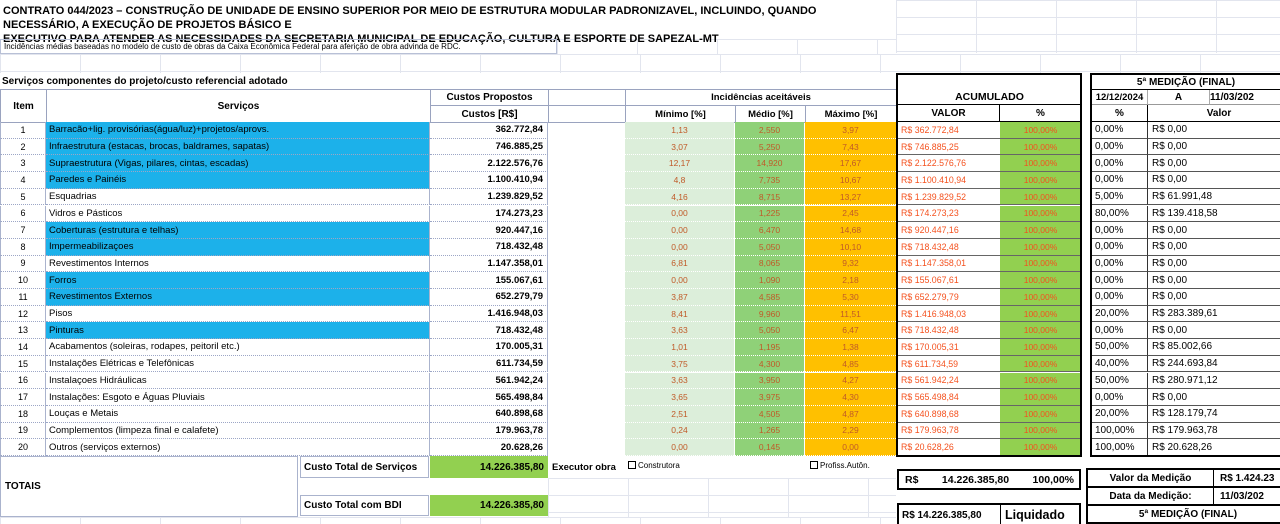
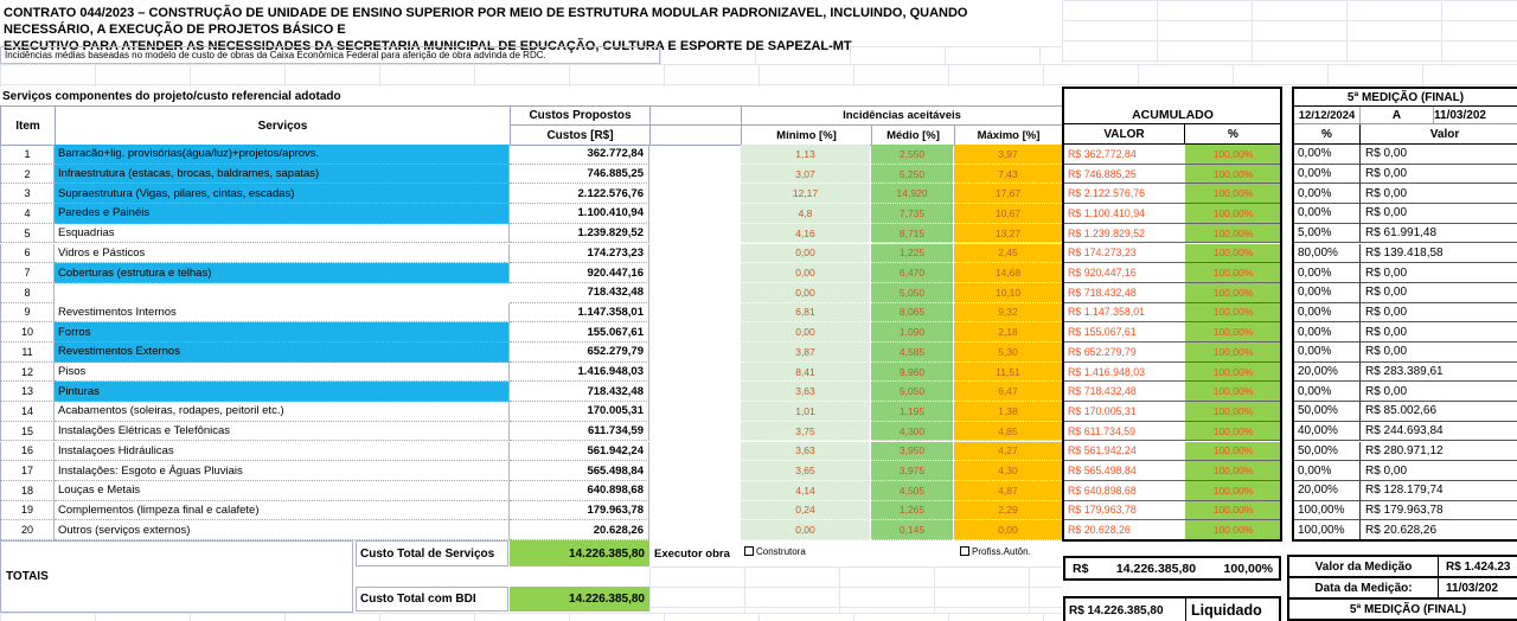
  CONTRATO 044/2023 – CONSTRUÇÃO DE UNIDADE DE ENSINO SUPERIOR POR MEIO DE ESTRUTURA MODULAR PADRONIZAVEL, INCLUINDO, QUANDO NECESSÁRIO, A EXECUÇÃO DE PROJETOS BÁSICO E
  EXECUTIVO PARA ATENDER AS NECESSIDADES DA SECRETARIA MUNICIPAL DE EDUCAÇÃO, CULTURA E ESPORTE DE SAPEZAL-MT
  Incidências médias baseadas no modelo de custo de obras da Caixa Econômica Federal para aferição de obra advinda de RDC.
  Serviços componentes do projeto/custo referencial adotado
  Item
  Serviços
  Custos Propostos
  Custos [R$]
  Incidências aceitáveis
  Mínimo [%]
  Médio [%]
  Máximo [%]
  ACUMULADO
  VALOR
  %
  5ª MEDIÇÃO (FINAL)
  12/12/2024
  A
  11/03/202
  %
  Valor
  1
  Barracão+lig. provisórias(água/luz)+projetos/aprovs.
  362.772,84
  1,13
  2,550
  3,97
  R$ 362.772,84
  100,00%
  0,00%
  R$ 0,00
  2
  Infraestrutura (estacas, brocas, baldrames, sapatas)
  746.885,25
  3,07
  5,250
  7,43
  R$ 746.885,25
  100,00%
  0,00%
  R$ 0,00
  3
  Supraestrutura (Vigas, pilares, cintas, escadas)
  2.122.576,76
  12,17
  14,920
  17,67
  R$ 2.122.576,76
  100,00%
  0,00%
  R$ 0,00
  4
  Paredes e Painéis
  1.100.410,94
  4,8
  7,735
  10,67
  R$ 1.100.410,94
  100,00%
  0,00%
  R$ 0,00
  5
  Esquadrias
  1.239.829,52
  4,16
  8,715
  13,27
  R$ 1.239.829,52
  100,00%
  5,00%
  R$ 61.991,48
  6
  Vidros e Pásticos
  174.273,23
  0,00
  1,225
  2,45
  R$ 174.273,23
  100,00%
  80,00%
  R$ 139.418,58
  7
  Coberturas (estrutura e telhas)
  920.447,16
  0,00
  6,470
  14,68
  R$ 920.447,16
  100,00%
  0,00%
  R$ 0,00
  8
- Impermeabilizaçoes
  718.432,48
  0,00
  5,050
  10,10
  R$ 718.432,48
  100,00%
  0,00%
  R$ 0,00
  9
  Revestimentos Internos
  1.147.358,01
  6,81
  8,065
  9,32
  R$ 1.147.358,01
  100,00%
  0,00%
  R$ 0,00
  10
  Forros
  155.067,61
  0,00
  1,090
  2,18
  R$ 155.067,61
  100,00%
  0,00%
  R$ 0,00
  11
  Revestimentos Externos
  652.279,79
  3,87
  4,585
  5,30
  R$ 652.279,79
  100,00%
  0,00%
  R$ 0,00
  12
  Pisos
  1.416.948,03
  8,41
  9,960
  11,51
  R$ 1.416.948,03
  100,00%
  20,00%
  R$ 283.389,61
  13
  Pinturas
  718.432,48
  3,63
  5,050
  6,47
  R$ 718.432,48
  100,00%
  0,00%
  R$ 0,00
  14
  Acabamentos (soleiras, rodapes, peitoril etc.)
  170.005,31
  1,01
  1,195
  1,38
  R$ 170.005,31
  100,00%
  50,00%
  R$ 85.002,66
  15
  Instalações Elétricas e Telefônicas
  611.734,59
  3,75
  4,300
  4,85
  R$ 611.734,59
  100,00%
  40,00%
  R$ 244.693,84
  16
  Instalaçoes Hidráulicas
  561.942,24
  3,63
  3,950
  4,27
  R$ 561.942,24
  100,00%
  50,00%
  R$ 280.971,12
  17
  Instalações: Esgoto e Águas Pluviais
  565.498,84
  3,65
  3,975
  4,30
  R$ 565.498,84
  100,00%
  0,00%
  R$ 0,00
  18
  Louças e Metais
  640.898,68
- 2,51
+ 4,14
  4,505
  4,87
  R$ 640.898,68
  100,00%
  20,00%
  R$ 128.179,74
  19
  Complementos (limpeza final e calafete)
  179.963,78
  0,24
  1,265
  2,29
  R$ 179.963,78
  100,00%
  100,00%
  R$ 179.963,78
  20
  Outros (serviços externos)
  20.628,26
  0,00
  0,145
  0,00
  R$ 20.628,26
  100,00%
  100,00%
  R$ 20.628,26
  TOTAIS
  Custo Total de Serviços
  14.226.385,80
  Executor obra
  Construtora
  Profiss.Autôn.
  Custo Total com BDI
  14.226.385,80
  R$
  14.226.385,80
  100,00%
  R$ 14.226.385,80
  Liquidado
  Valor da Medição
  R$ 1.424.23
  Data da Medição:
  11/03/202
  5ª MEDIÇÃO (FINAL)
